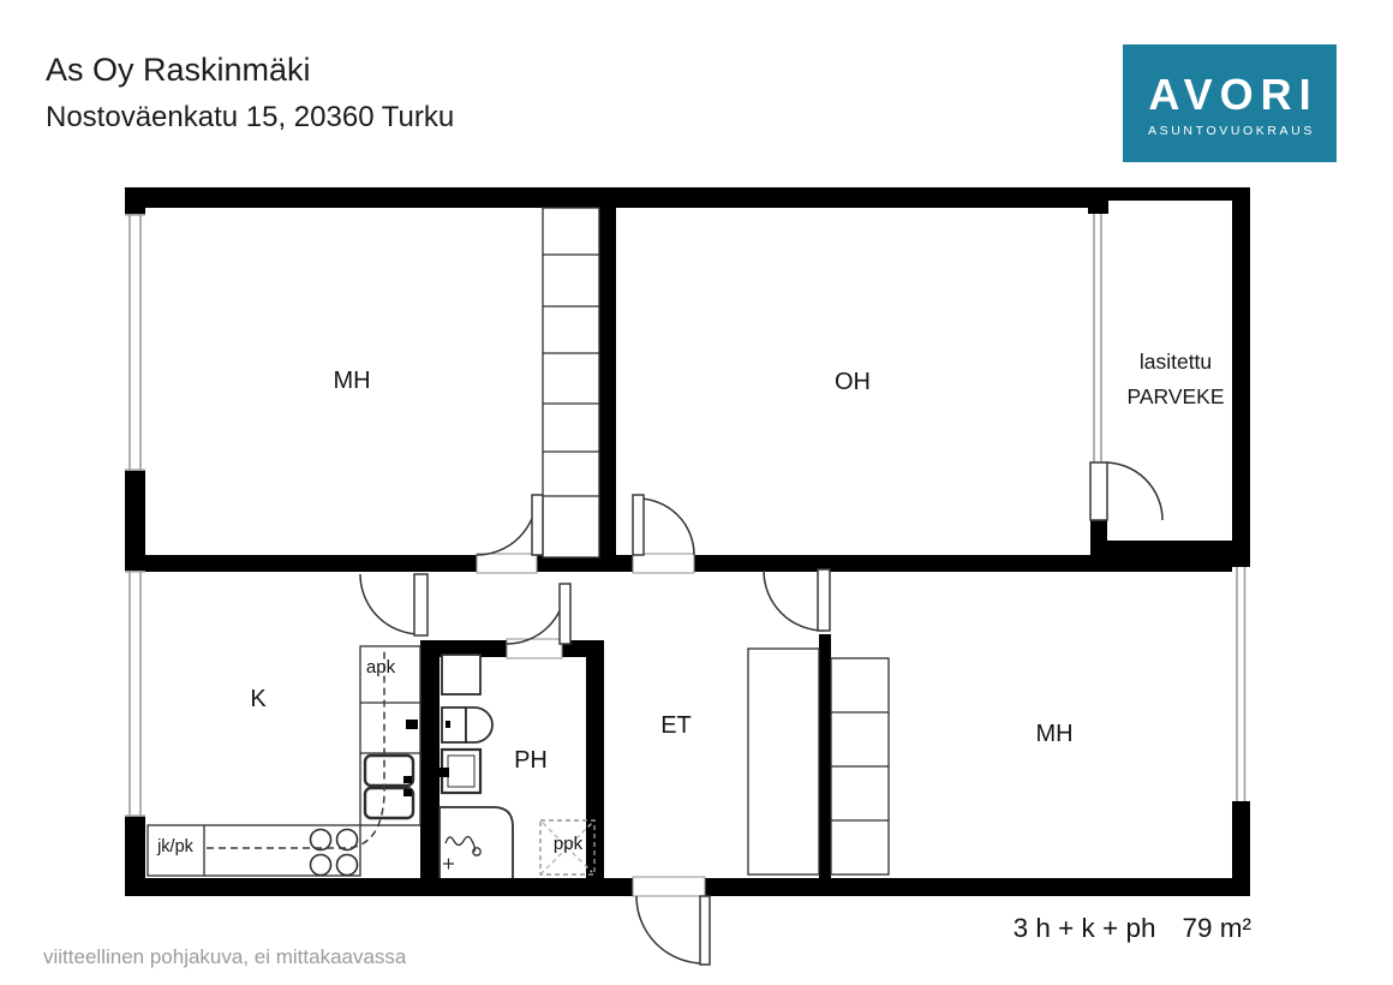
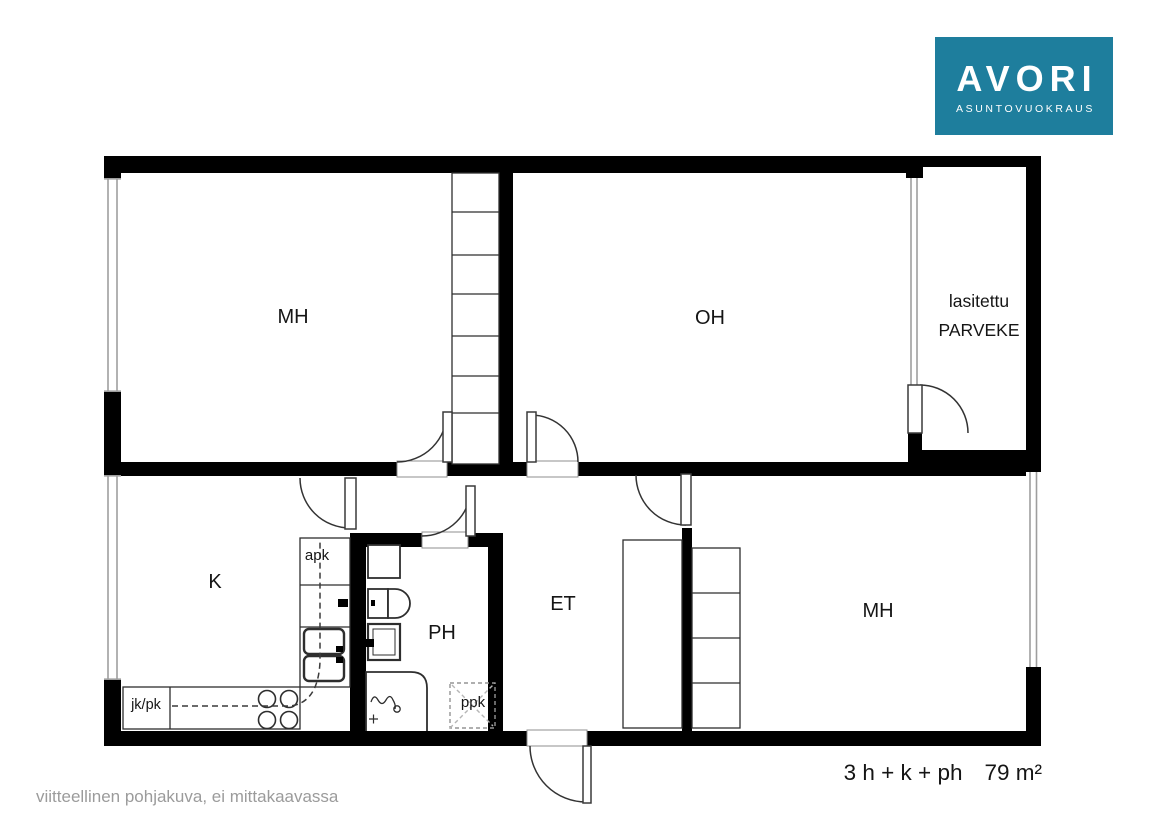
- As Oy Raskinmäki
- Nostoväenkatu 15, 20360 Turku
  AVORI
  ASUNTOVUOKRAUS
  MH
  OH
  lasitettu
  PARVEKE
  K
  PH
  ET
  MH
  apk
  jk/pk
  ppk
  viitteellinen pohjakuva, ei mittakaavassa
  3 h + k + ph
  79 m²
